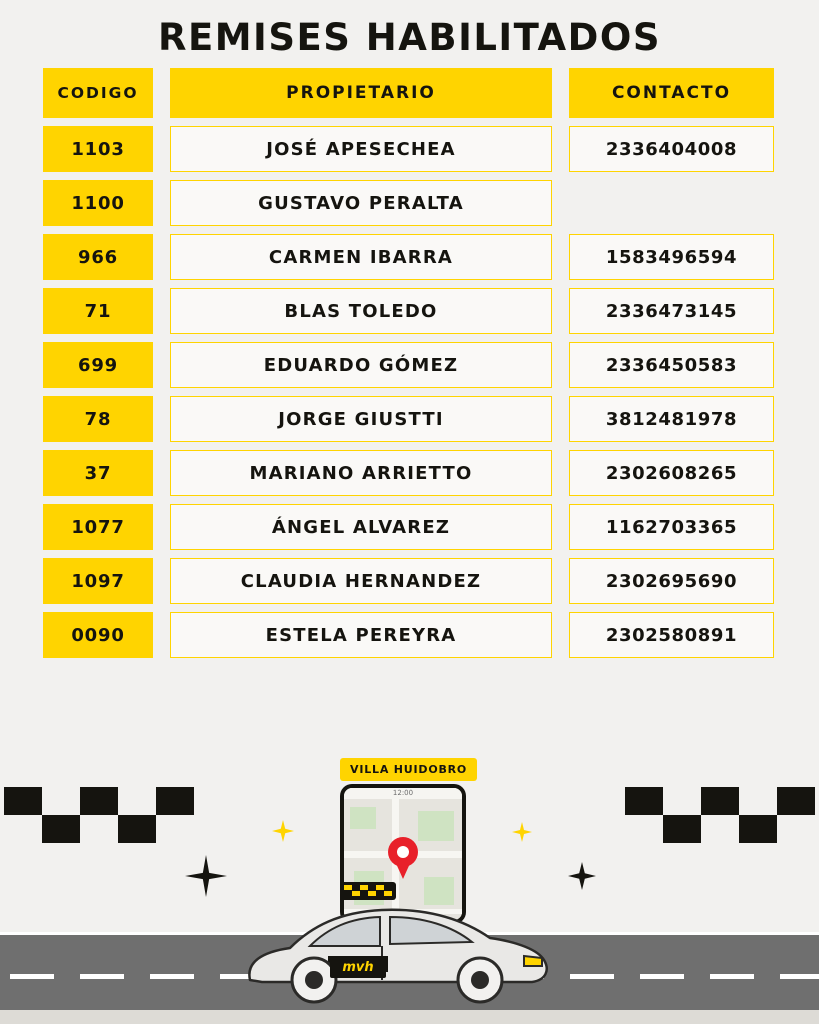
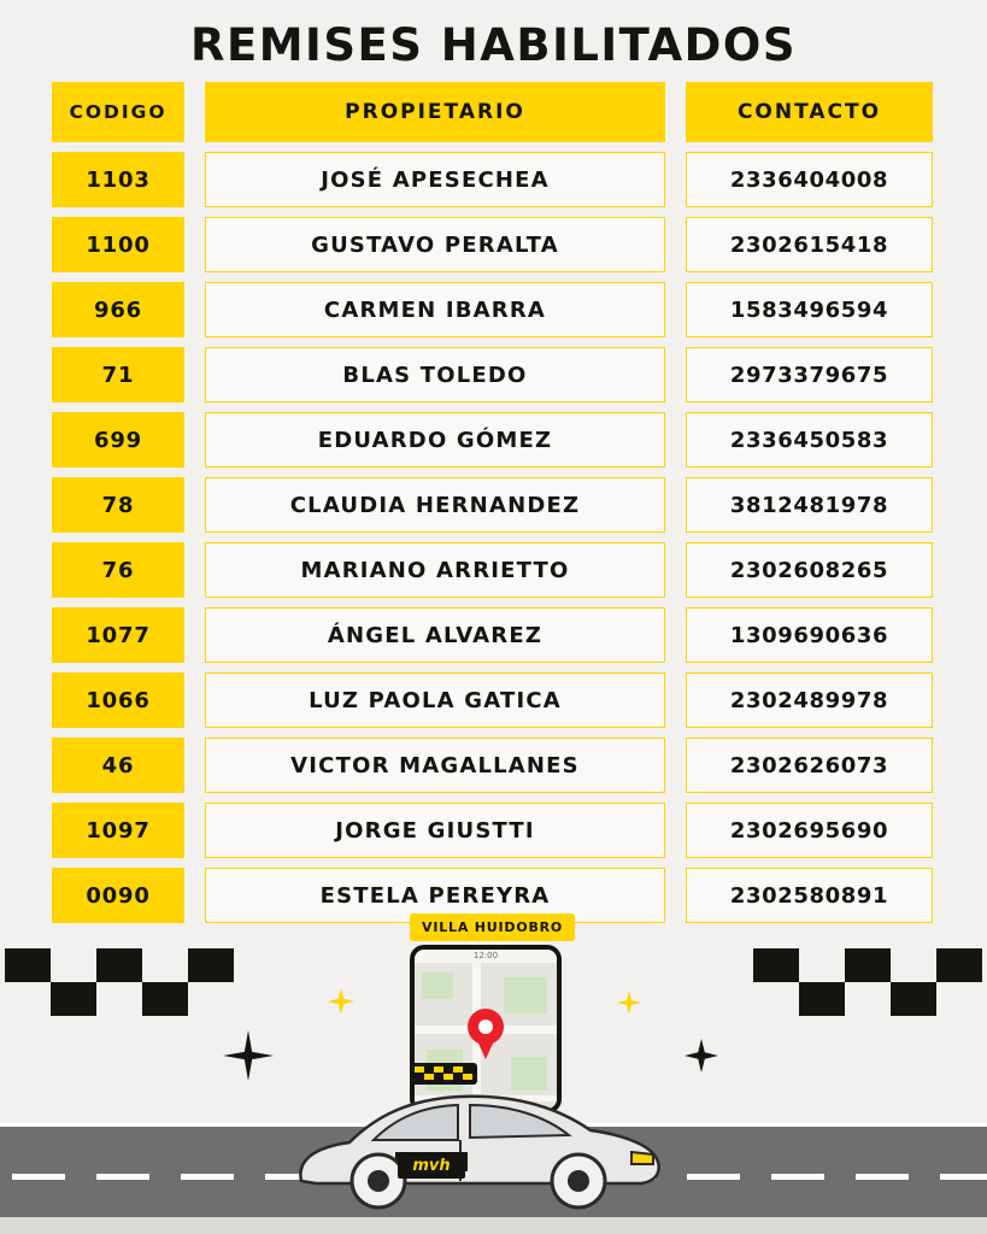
  REMISES HABILITADOS
  CODIGO
  PROPIETARIO
  CONTACTO
  1103
  JOSÉ APESECHEA
  2336404008
  1100
  GUSTAVO PERALTA
+ 2302615418
  966
  CARMEN IBARRA
  1583496594
  71
  BLAS TOLEDO
- 2336473145
+ 2973379675
  699
  EDUARDO GÓMEZ
  2336450583
  78
- JORGE GIUSTTI
+ CLAUDIA HERNANDEZ
  3812481978
- 37
+ 76
  MARIANO ARRIETTO
  2302608265
  1077
  ÁNGEL ALVAREZ
- 1162703365
+ 1309690636
+ 1066
+ LUZ PAOLA GATICA
+ 2302489978
+ 46
+ VICTOR MAGALLANES
+ 2302626073
  1097
- CLAUDIA HERNANDEZ
+ JORGE GIUSTTI
  2302695690
  0090
  ESTELA PEREYRA
  2302580891
  VILLA HUIDOBRO
  12:00
  mvh
